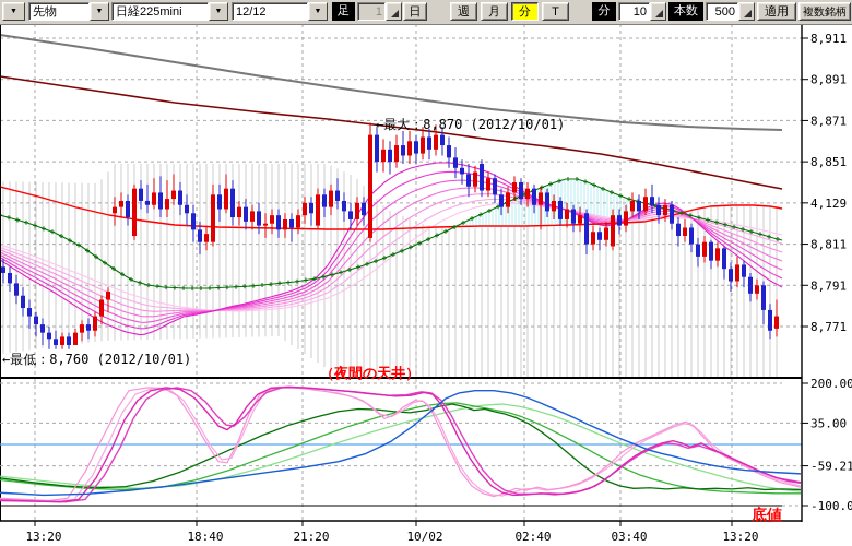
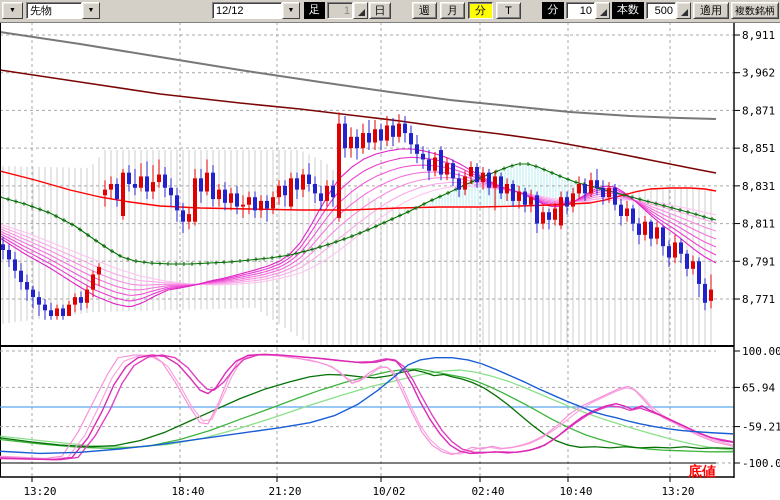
  8,911
- 8,891
+ 3,962
  8,871
  8,851
- 4,129
+ 8,831
  8,811
  8,791
  8,771
- 200.00
+ 100.00
- 35.00
+ 65.94
  -59.21
  -100.0
  13:20
  18:40
  21:20
  10/02
  02:40
- 03:40
+ 10:40
  13:20
- ←最大：8,870 (2012/10/01)
- ←最低：8,760 (2012/10/01)
- （夜間の天井）
  底値
  先物
- 日経225mini
  12/12
  足
  1
  日
  週
  月
  分
  T
  分
  10
  本数
  500
  適用
  複数銘柄
